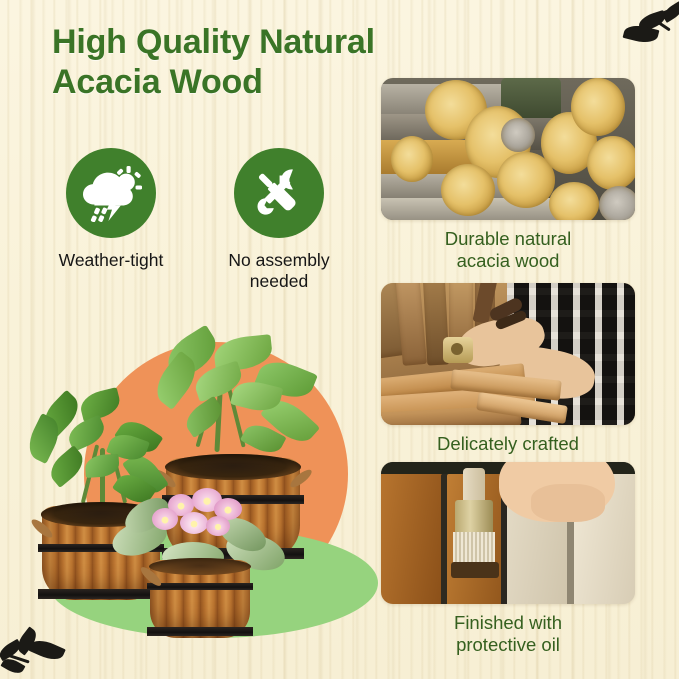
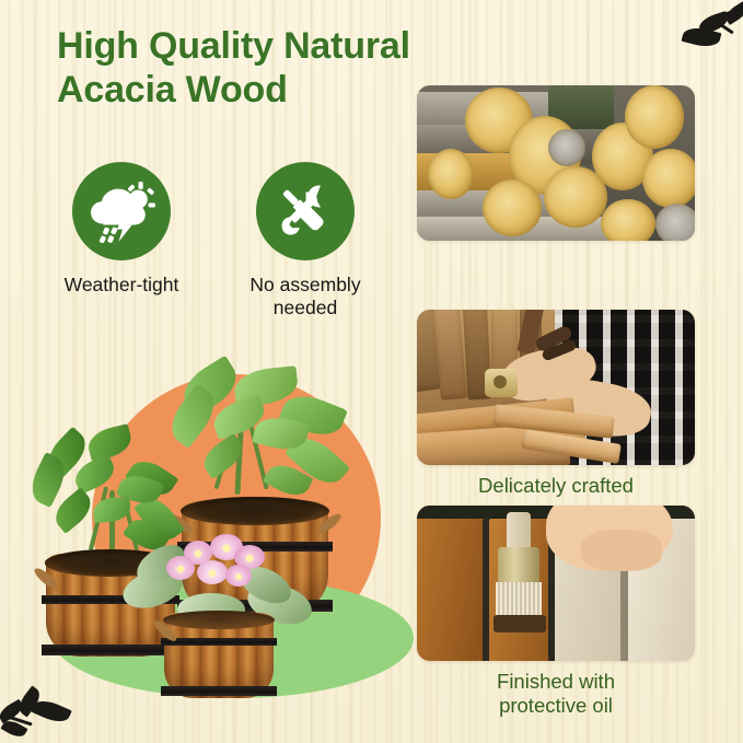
  High Quality Natural
  Acacia Wood
  Weather-tight
  No assembly
  needed
- Durable natural
- acacia wood
  Delicately crafted
  Finished with
  protective oil
